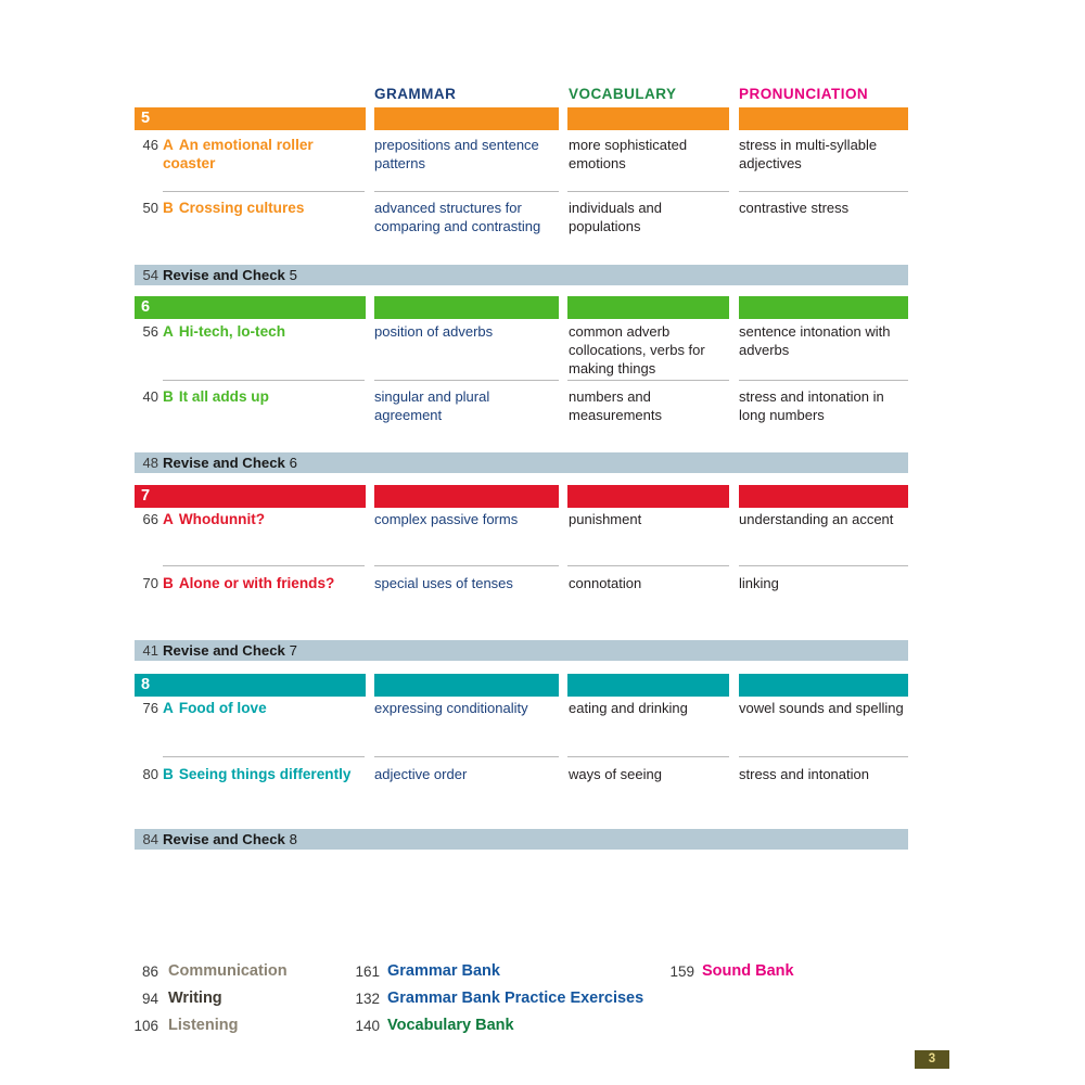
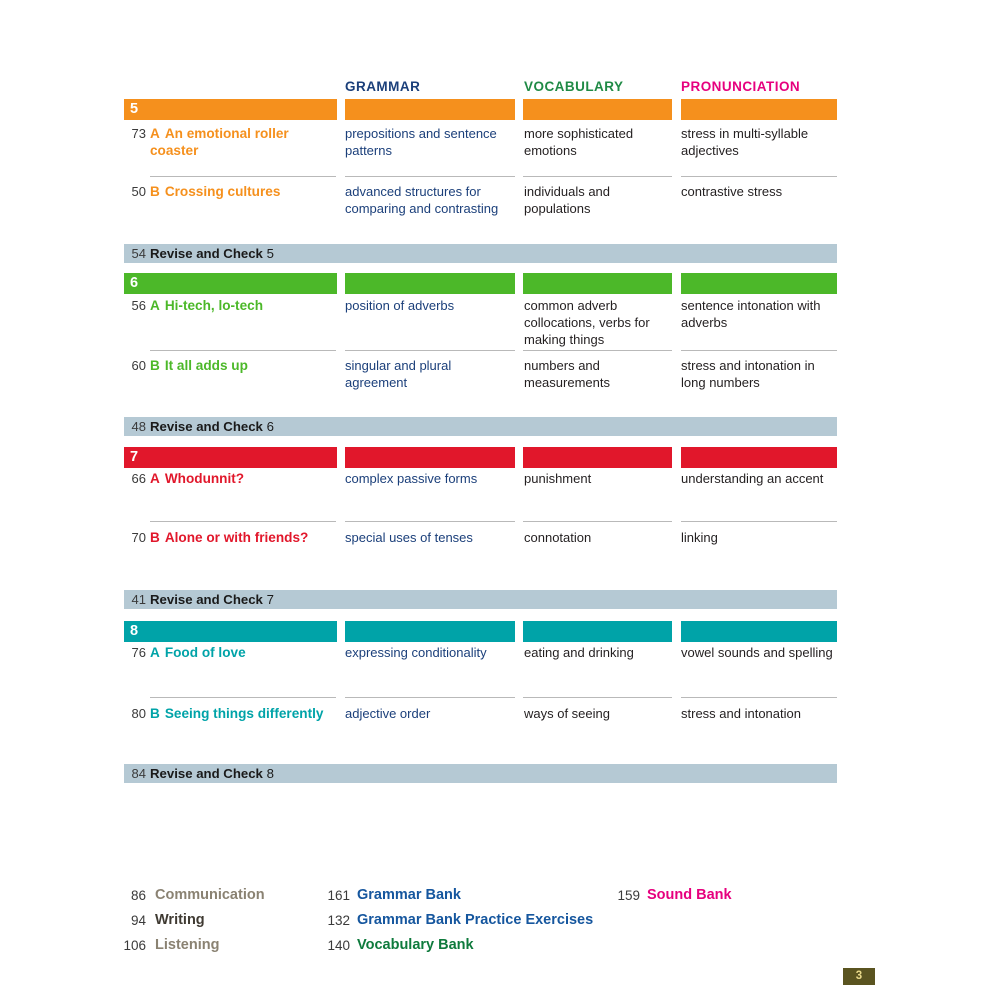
  GRAMMAR
  VOCABULARY
  PRONUNCIATION
  5
- 46
+ 73
  A An emotional roller coaster
  prepositions and sentence patterns
  more sophisticated emotions
  stress in multi-syllable adjectives
  50
  B Crossing cultures
  advanced structures for comparing and contrasting
  individuals and populations
  contrastive stress
  54
  Revise and Check 5
  6
  56
  A Hi-tech, lo-tech
  position of adverbs
  common adverb collocations, verbs for making things
  sentence intonation with adverbs
- 40
+ 60
  B It all adds up
  singular and plural agreement
  numbers and measurements
  stress and intonation in long numbers
  48
  Revise and Check 6
  7
  66
  A Whodunnit?
  complex passive forms
  punishment
  understanding an accent
  70
  B Alone or with friends?
  special uses of tenses
  connotation
  linking
  41
  Revise and Check 7
  8
  76
  A Food of love
  expressing conditionality
  eating and drinking
  vowel sounds and spelling
  80
  B Seeing things differently
  adjective order
  ways of seeing
  stress and intonation
  84
  Revise and Check 8
  86
  Communication
  94
  Writing
  106
  Listening
  161
  Grammar Bank
  132
  Grammar Bank Practice Exercises
  140
  Vocabulary Bank
  159
  Sound Bank
  3
